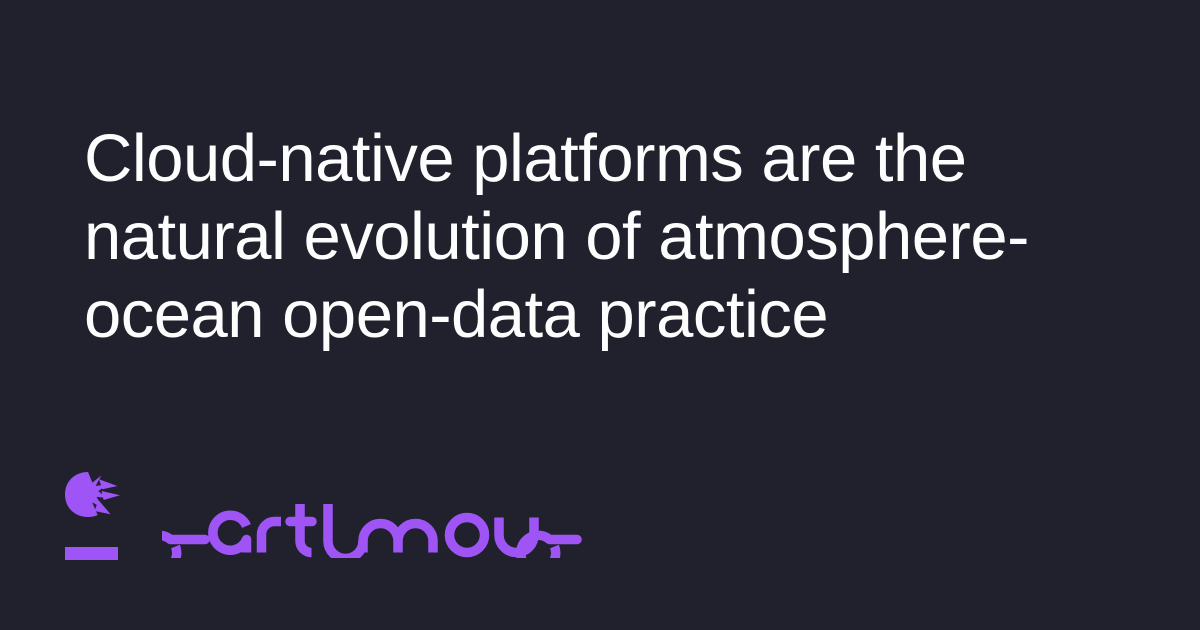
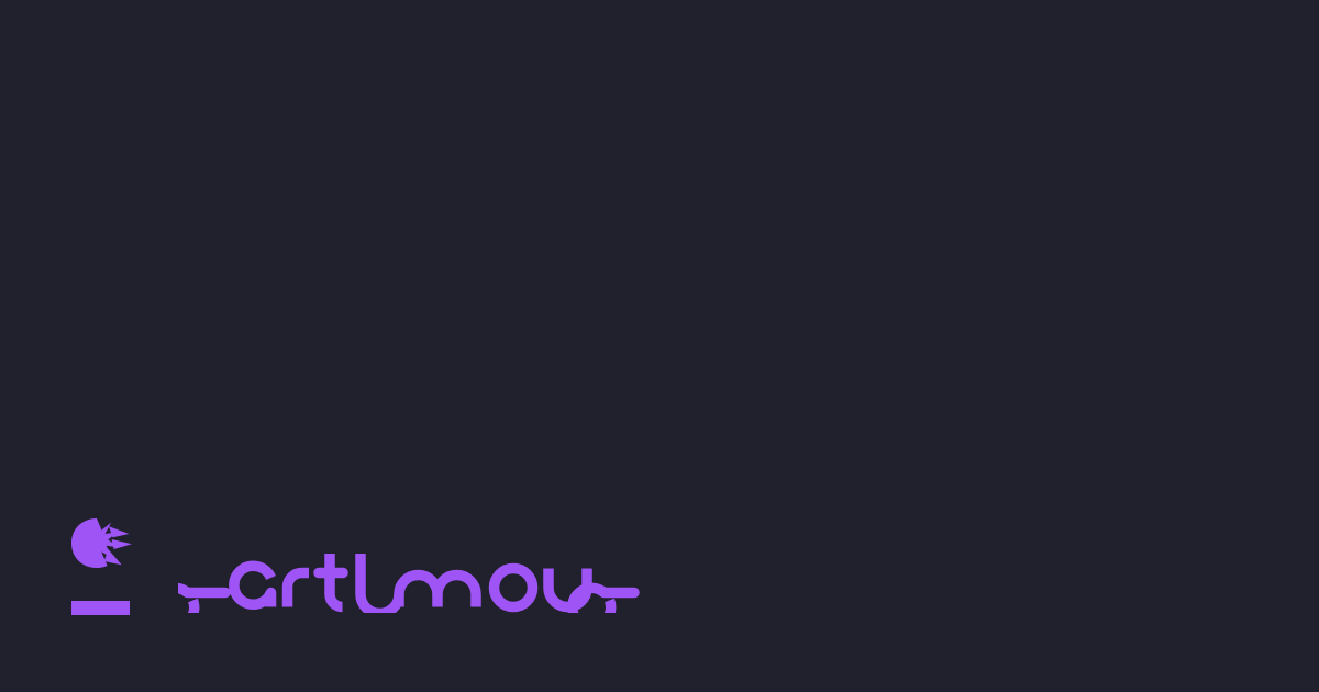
- Cloud-native platforms are the
- natural evolution of atmosphere-
- ocean open-data practice
